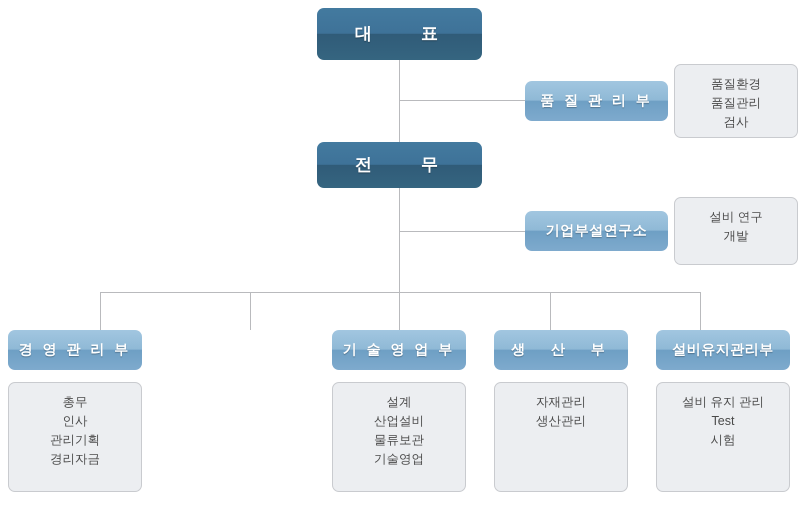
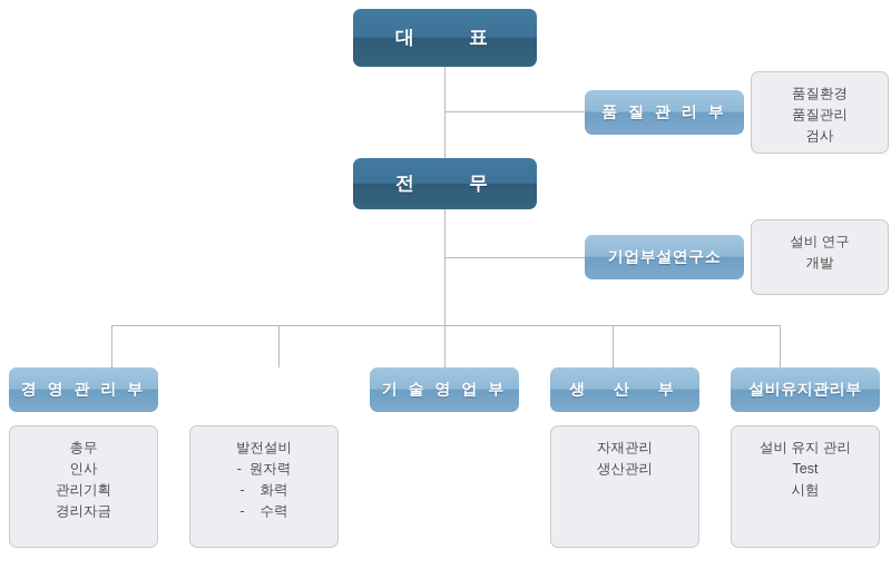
  대 표
  품 질 관 리 부
  품질환경
  품질관리
  검사
  전 무
  기업부설연구소
  설비 연구
  개발
  경 영 관 리 부
  총무
  인사
  관리기획
  경리자금
+ 발전설비
+ - 원자력
+ - 화력
+ - 수력
  기 술 영 업 부
- 설계
- 산업설비
- 물류보관
- 기술영업
  생 산 부
  자재관리
  생산관리
  설비유지관리부
  설비 유지 관리
  Test
  시험
